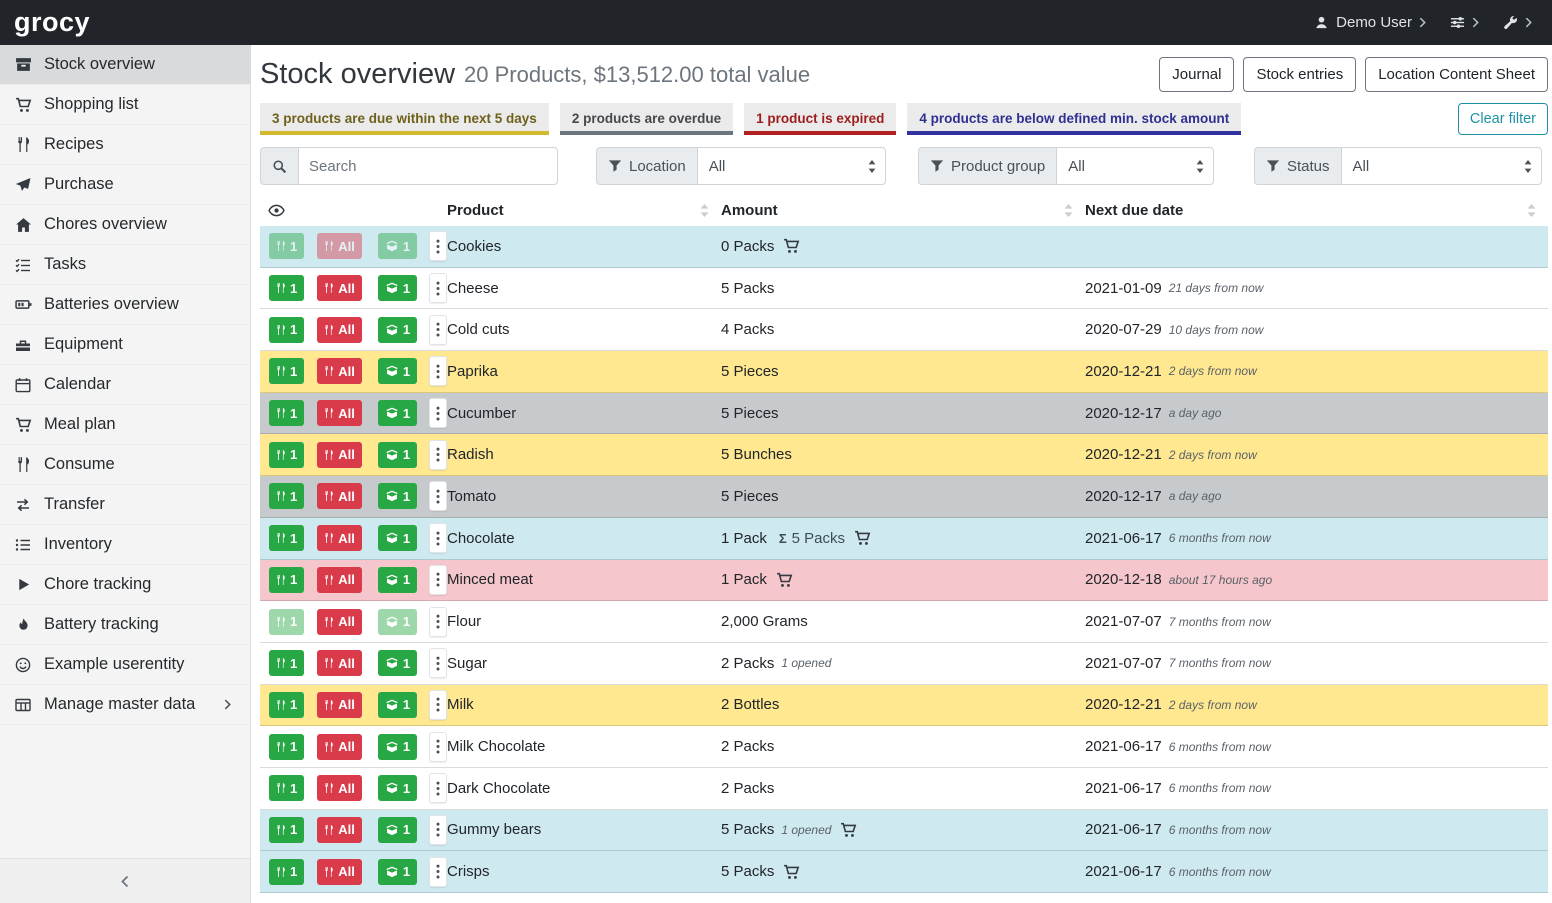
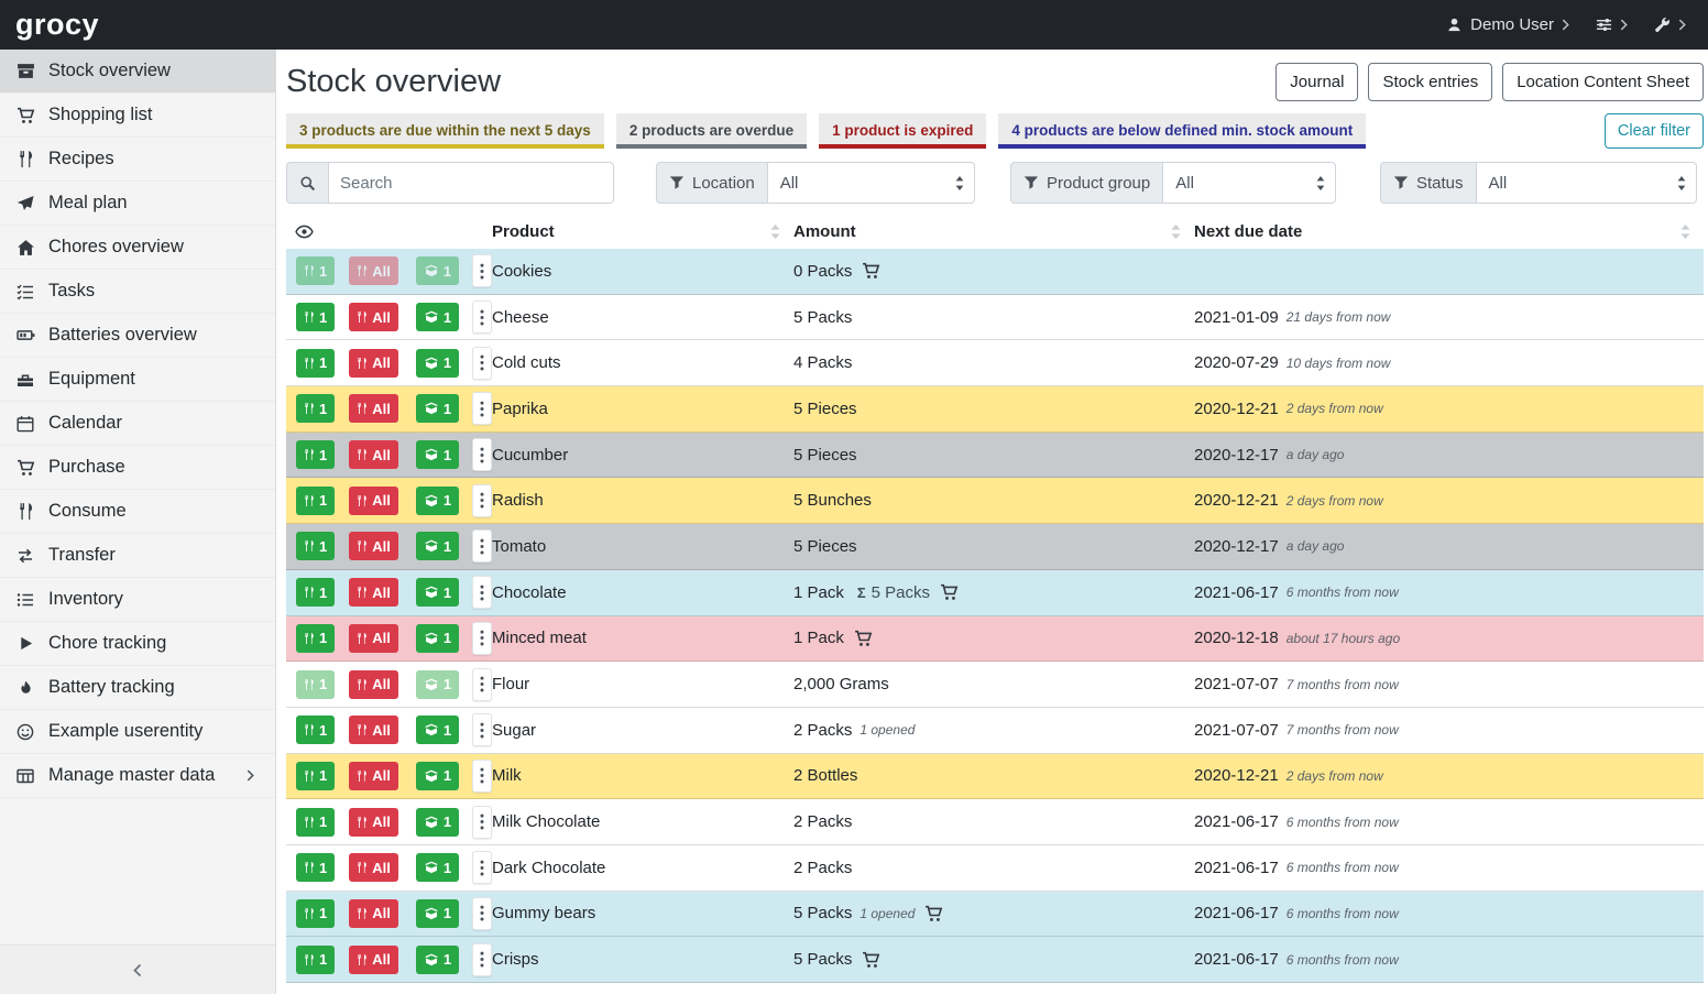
  grocy
  Demo User
  Stock overview
  Shopping list
  Recipes
- Purchase
+ Meal plan
  Chores overview
  Tasks
  Batteries overview
  Equipment
  Calendar
- Meal plan
+ Purchase
  Consume
  Transfer
  Inventory
  Chore tracking
  Battery tracking
  Example userentity
  Manage master data
  Stock overview
- 20 Products, $13,512.00 total value
  Journal
  Stock entries
  Location Content Sheet
  3 products are due within the next 5 days
  2 products are overdue
  1 product is expired
  4 products are below defined min. stock amount
  Clear filter
  Search
  Location
  All
  Product group
  All
  Status
  All
  Product
  Amount
  Next due date
  1
  All
  1
  Cookies
  0 Packs
  1
  All
  1
  Cheese
  5 Packs
  2021-01-09
  21 days from now
  1
  All
  1
  Cold cuts
  4 Packs
  2020-07-29
  10 days from now
  1
  All
  1
  Paprika
  5 Pieces
  2020-12-21
  2 days from now
  1
  All
  1
  Cucumber
  5 Pieces
  2020-12-17
  a day ago
  1
  All
  1
  Radish
  5 Bunches
  2020-12-21
  2 days from now
  1
  All
  1
  Tomato
  5 Pieces
  2020-12-17
  a day ago
  1
  All
  1
  Chocolate
  1 Pack
  Σ
  5 Packs
  2021-06-17
  6 months from now
  1
  All
  1
  Minced meat
  1 Pack
  2020-12-18
  about 17 hours ago
  1
  All
  1
  Flour
  2,000 Grams
  2021-07-07
  7 months from now
  1
  All
  1
  Sugar
  2 Packs
  1 opened
  2021-07-07
  7 months from now
  1
  All
  1
  Milk
  2 Bottles
  2020-12-21
  2 days from now
  1
  All
  1
  Milk Chocolate
  2 Packs
  2021-06-17
  6 months from now
  1
  All
  1
  Dark Chocolate
  2 Packs
  2021-06-17
  6 months from now
  1
  All
  1
  Gummy bears
  5 Packs
  1 opened
  2021-06-17
  6 months from now
  1
  All
  1
  Crisps
  5 Packs
  2021-06-17
  6 months from now
